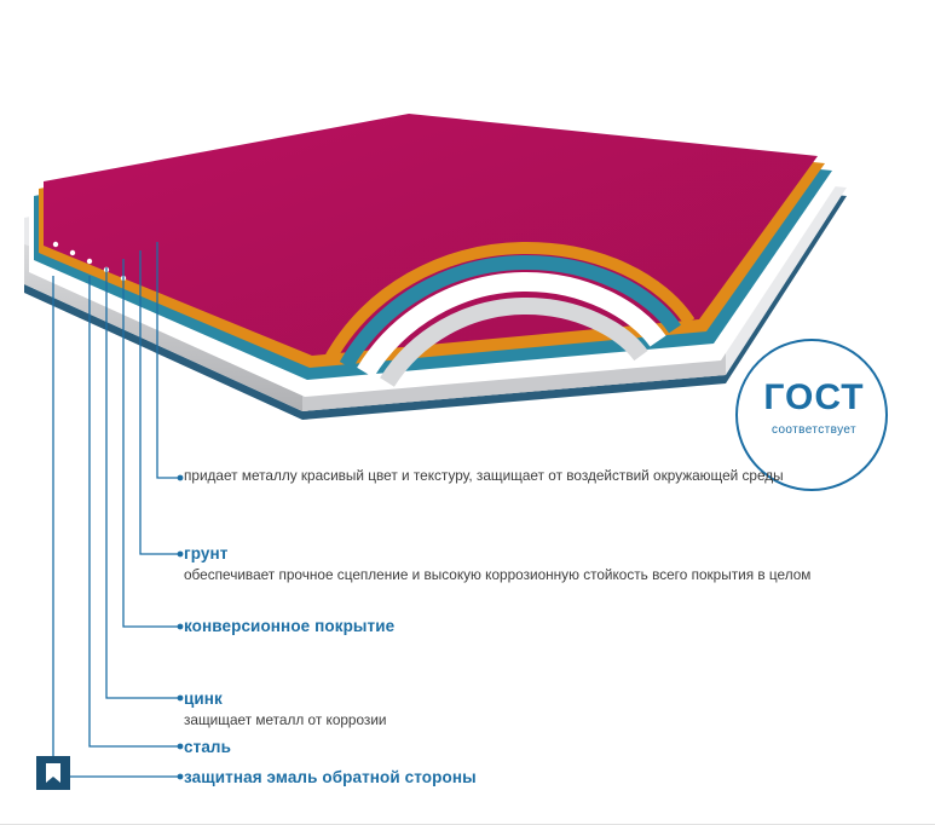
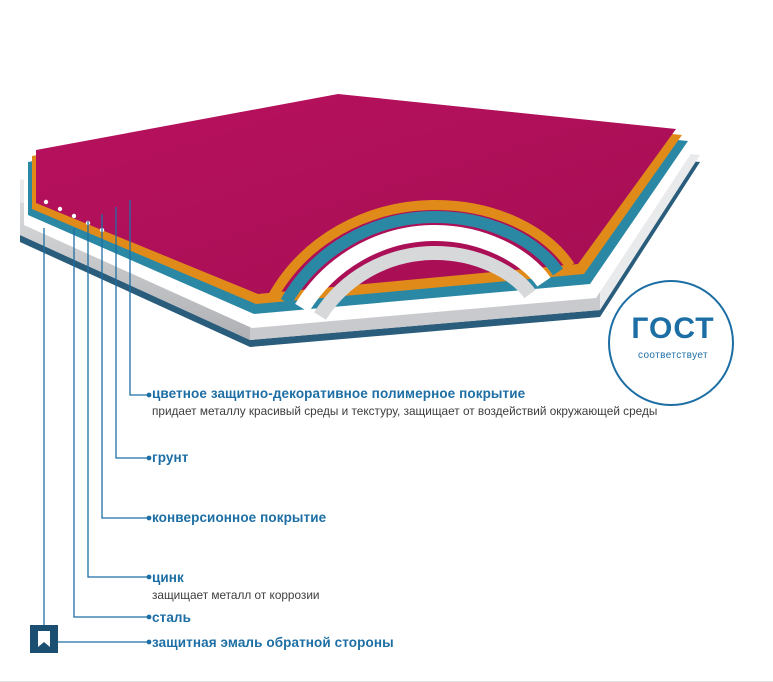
  ГОСТ
  соответствует
+ цветное защитно-декоративное полимерное покрытие
- придает металлу красивый цвет и текстуру, защищает от воздействий окружающей среды
+ придает металлу красивый среды и текстуру, защищает от воздействий окружающей среды
  грунт
- обеспечивает прочное сцепление и высокую коррозионную стойкость всего покрытия в целом
  конверсионное покрытие
  цинк
  защищает металл от коррозии
  сталь
  защитная эмаль обратной стороны
